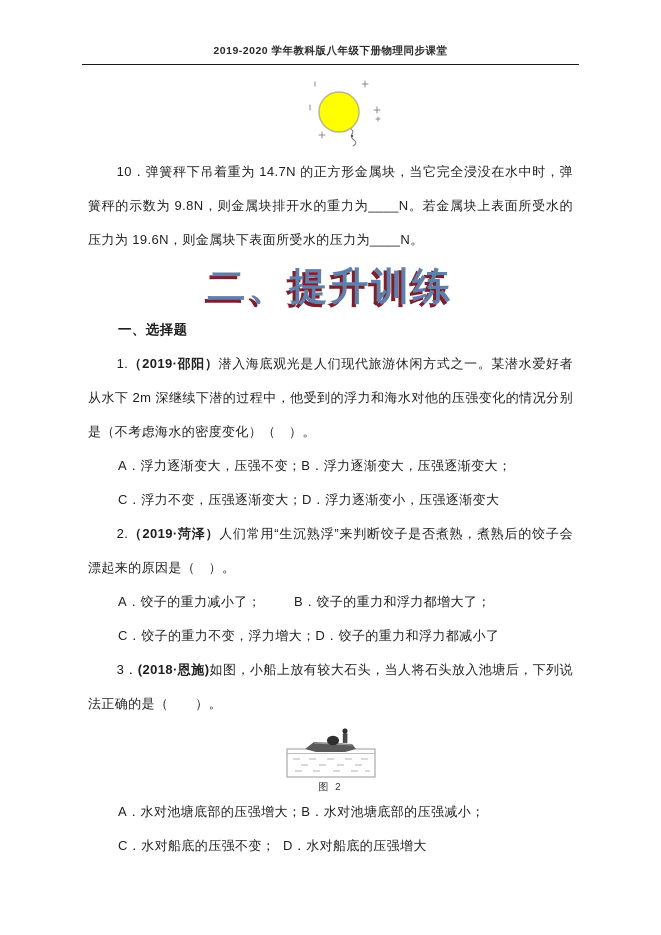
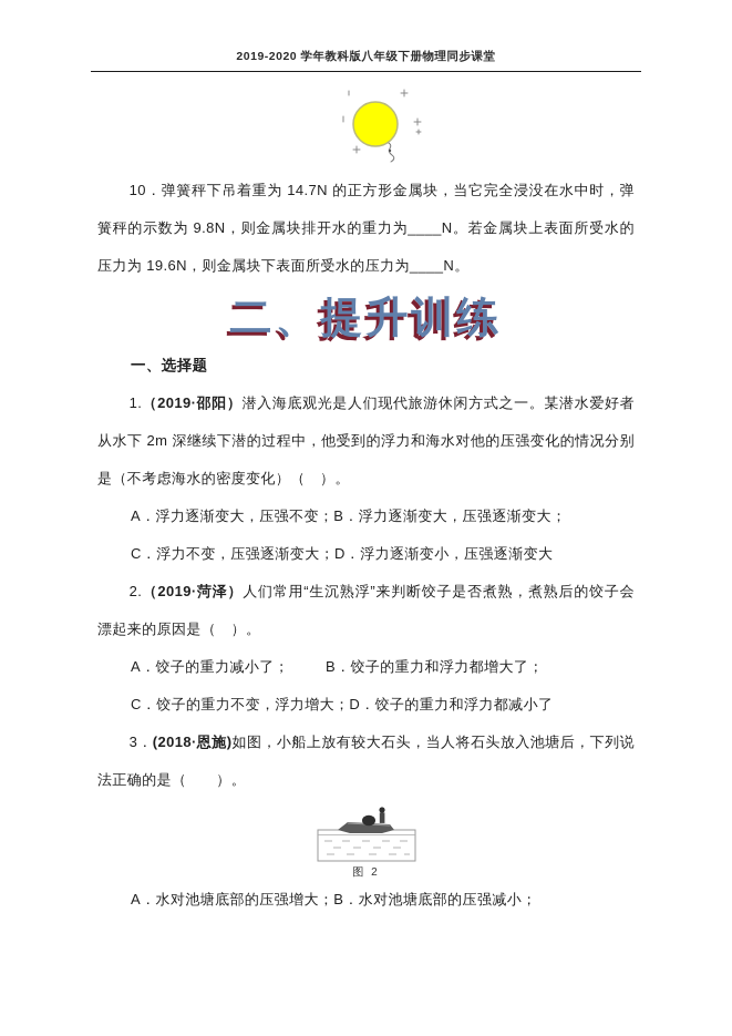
  2019-2020 学年教科版八年级下册物理同步课堂
  10．弹簧秤下吊着重为 14.7N 的正方形金属块，当它完全浸没在水中时，弹簧秤的示数为 9.8N，则金属块排开水的重力为____N。若金属块上表面所受水的压力为 19.6N，则金属块下表面所受水的压力为____N。
  二、提升训练
  一、选择题
  1.（2019·邵阳）潜入海底观光是人们现代旅游休闲方式之一。某潜水爱好者从水下 2m 深继续下潜的过程中，他受到的浮力和海水对他的压强变化的情况分别是（不考虑海水的密度变化）（ ）。
  A．浮力逐渐变大，压强不变；B．浮力逐渐变大，压强逐渐变大；
  C．浮力不变，压强逐渐变大；D．浮力逐渐变小，压强逐渐变大
  2.（2019·菏泽）人们常用“生沉熟浮”来判断饺子是否煮熟，煮熟后的饺子会漂起来的原因是（ ）。
  A．饺子的重力减小了； B．饺子的重力和浮力都增大了；
  C．饺子的重力不变，浮力增大；D．饺子的重力和浮力都减小了
  3．(2018·恩施)如图，小船上放有较大石头，当人将石头放入池塘后，下列说法正确的是（ ）。
  图 2
  A．水对池塘底部的压强增大；B．水对池塘底部的压强减小；
- C．水对船底的压强不变； D．水对船底的压强增大
